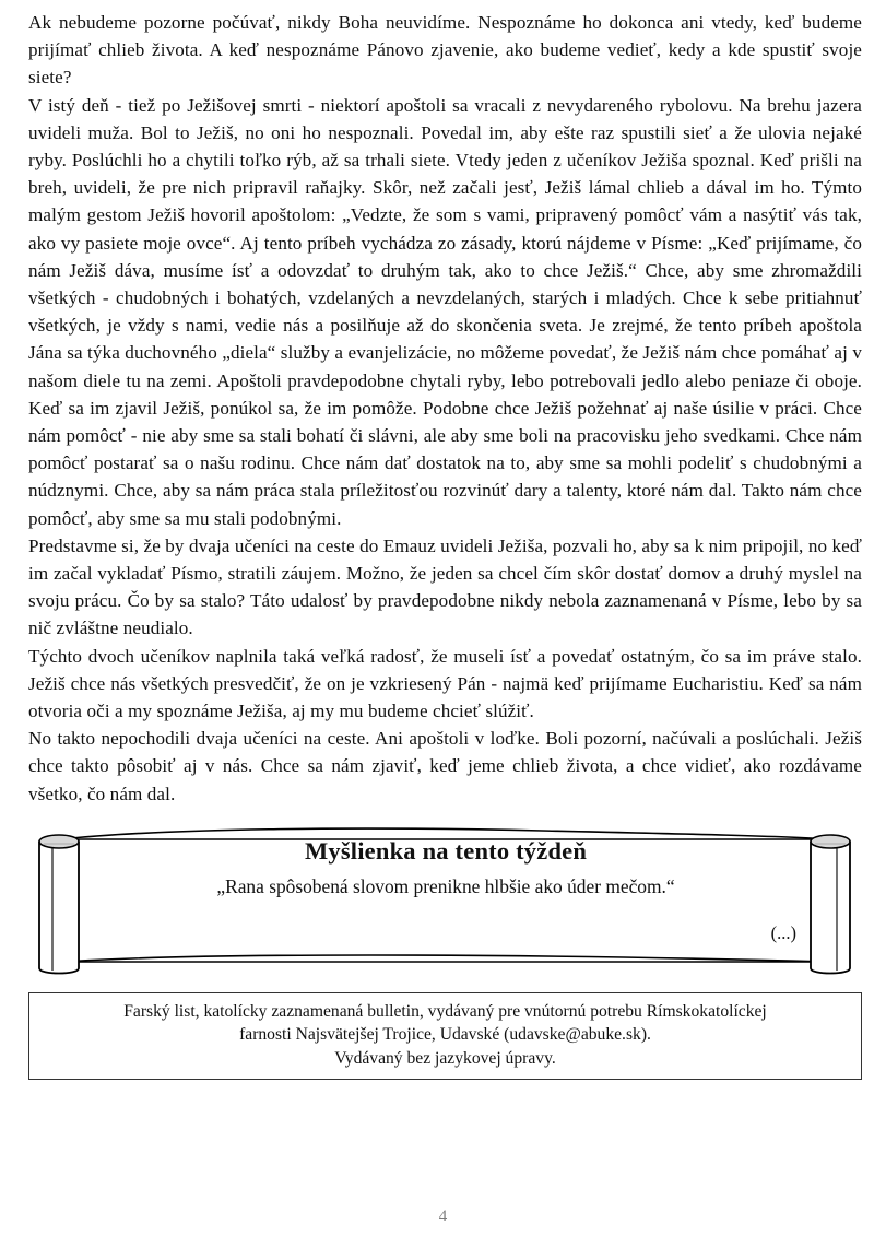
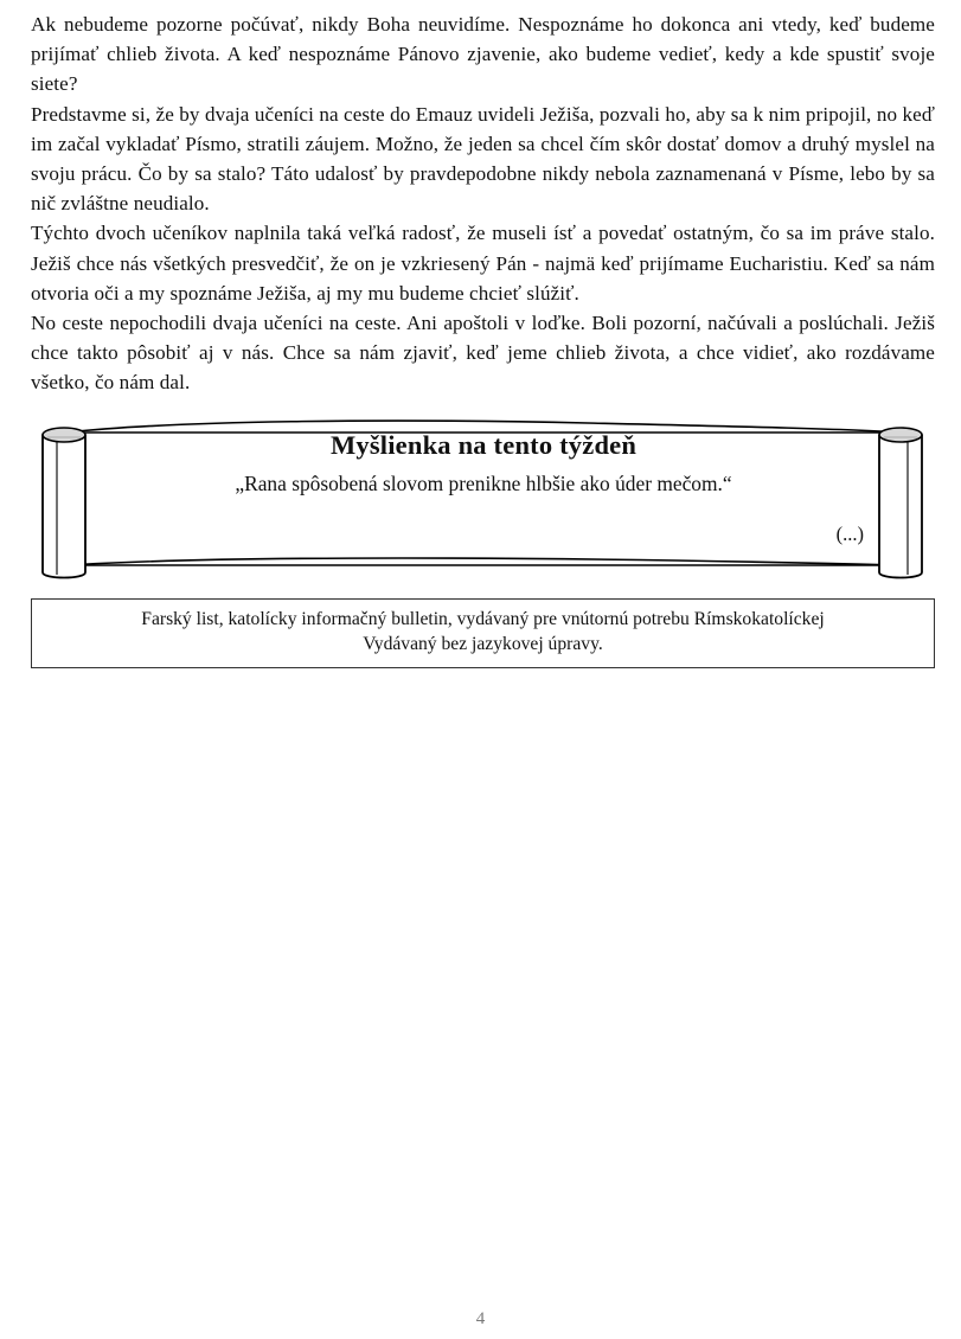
  Ak nebudeme pozorne počúvať, nikdy Boha neuvidíme. Nespoznáme ho dokonca ani vtedy, keď budeme prijímať chlieb života. A keď nespoznáme Pánovo zjavenie, ako budeme vedieť, kedy a kde spustiť svoje siete?
- V istý deň - tiež po Ježišovej smrti - niektorí apoštoli sa vracali z nevydareného rybolovu. Na brehu jazera uvideli muža. Bol to Ježiš, no oni ho nespoznali. Povedal im, aby ešte raz spustili sieť a že ulovia nejaké ryby. Poslúchli ho a chytili toľko rýb, až sa trhali siete. Vtedy jeden z učeníkov Ježiša spoznal. Keď prišli na breh, uvideli, že pre nich pripravil raňajky. Skôr, než začali jesť, Ježiš lámal chlieb a dával im ho. Týmto malým gestom Ježiš hovoril apoštolom: „Vedzte, že som s vami, pripravený pomôcť vám a nasýtiť vás tak, ako vy pasiete moje ovce“. Aj tento príbeh vychádza zo zásady, ktorú nájdeme v Písme: „Keď prijímame, čo nám Ježiš dáva, musíme ísť a odovzdať to druhým tak, ako to chce Ježiš.“ Chce, aby sme zhromaždili všetkých - chudobných i bohatých, vzdelaných a nevzdelaných, starých i mladých. Chce k sebe pritiahnuť všetkých, je vždy s nami, vedie nás a posilňuje až do skončenia sveta. Je zrejmé, že tento príbeh apoštola Jána sa týka duchovného „diela“ služby a evanjelizácie, no môžeme povedať, že Ježiš nám chce pomáhať aj v našom diele tu na zemi. Apoštoli pravdepodobne chytali ryby, lebo potrebovali jedlo alebo peniaze či oboje. Keď sa im zjavil Ježiš, ponúkol sa, že im pomôže. Podobne chce Ježiš požehnať aj naše úsilie v práci. Chce nám pomôcť - nie aby sme sa stali bohatí či slávni, ale aby sme boli na pracovisku jeho svedkami. Chce nám pomôcť postarať sa o našu rodinu. Chce nám dať dostatok na to, aby sme sa mohli podeliť s chudobnými a núdznymi. Chce, aby sa nám práca stala príležitosťou rozvinúť dary a talenty, ktoré nám dal. Takto nám chce pomôcť, aby sme sa mu stali podobnými.
  Predstavme si, že by dvaja učeníci na ceste do Emauz uvideli Ježiša, pozvali ho, aby sa k nim pripojil, no keď im začal vykladať Písmo, stratili záujem. Možno, že jeden sa chcel čím skôr dostať domov a druhý myslel na svoju prácu. Čo by sa stalo? Táto udalosť by pravdepodobne nikdy nebola zaznamenaná v Písme, lebo by sa nič zvláštne neudialo.
  Týchto dvoch učeníkov naplnila taká veľká radosť, že museli ísť a povedať ostatným, čo sa im práve stalo. Ježiš chce nás všetkých presvedčiť, že on je vzkriesený Pán - najmä keď prijímame Eucharistiu. Keď sa nám otvoria oči a my spoznáme Ježiša, aj my mu budeme chcieť slúžiť.
- No takto nepochodili dvaja učeníci na ceste. Ani apoštoli v loďke. Boli pozorní, načúvali a poslúchali. Ježiš chce takto pôsobiť aj v nás. Chce sa nám zjaviť, keď jeme chlieb života, a chce vidieť, ako rozdávame všetko, čo nám dal.
+ No ceste nepochodili dvaja učeníci na ceste. Ani apoštoli v loďke. Boli pozorní, načúvali a poslúchali. Ježiš chce takto pôsobiť aj v nás. Chce sa nám zjaviť, keď jeme chlieb života, a chce vidieť, ako rozdávame všetko, čo nám dal.
  Myšlienka na tento týždeň
  „Rana spôsobená slovom prenikne hlbšie ako úder mečom.“
  (...)
- Farský list, katolícky zaznamenaná bulletin, vydávaný pre vnútornú potrebu Rímskokatolíckej
+ Farský list, katolícky informačný bulletin, vydávaný pre vnútornú potrebu Rímskokatolíckej
- farnosti Najsvätejšej Trojice, Udavské (udavske@abuke.sk).
  Vydávaný bez jazykovej úpravy.
  4
